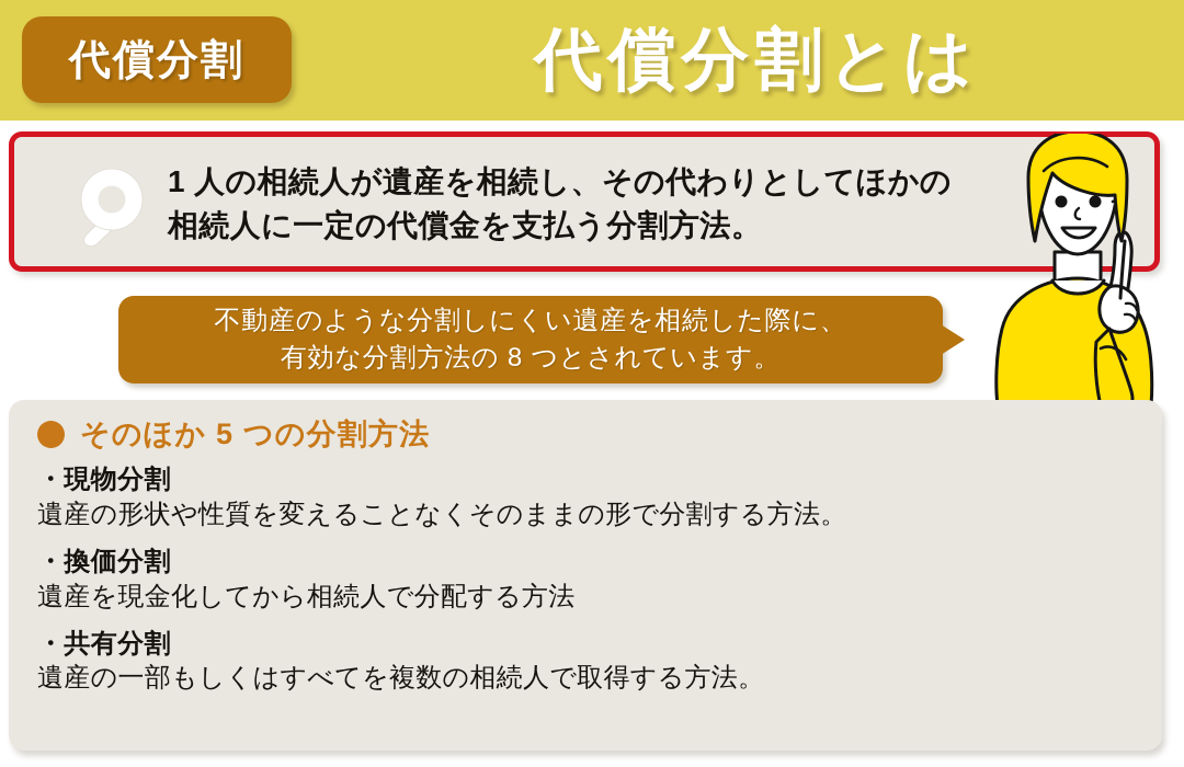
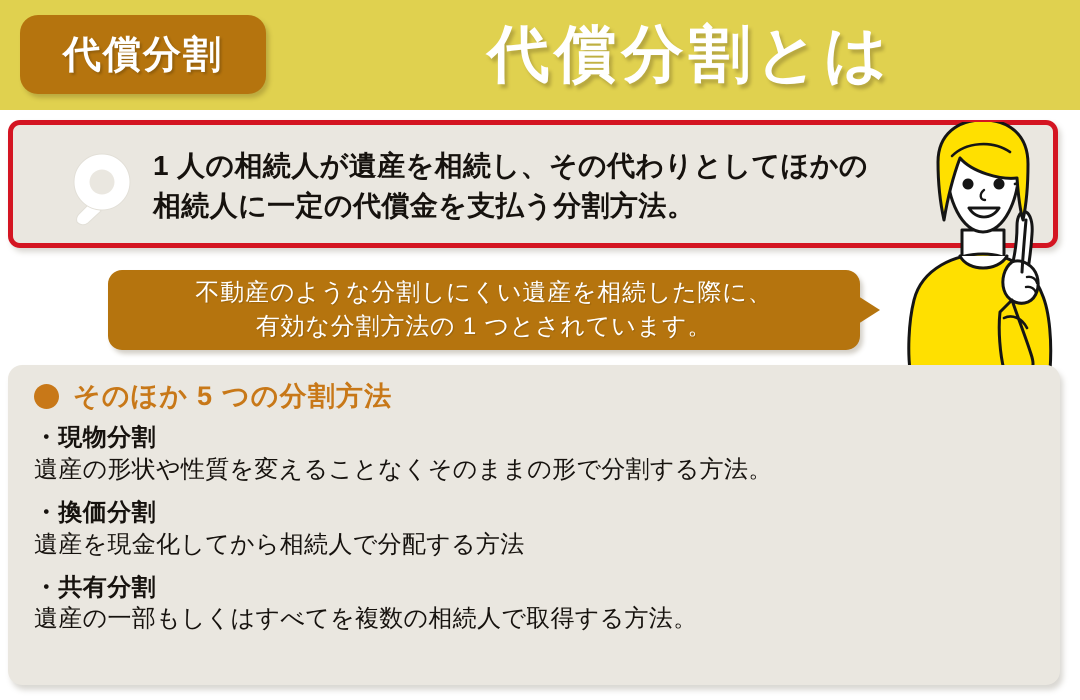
  代償分割
  代償分割とは
  1 人の相続人が遺産を相続し、その代わりとしてほかの
  相続人に一定の代償金を支払う分割方法。
  不動産のような分割しにくい遺産を相続した際に、
- 有効な分割方法の 8 つとされています。
+ 有効な分割方法の 1 つとされています。
  そのほか 5 つの分割方法
  ・現物分割
  遺産の形状や性質を変えることなくそのままの形で分割する方法。
  ・換価分割
  遺産を現金化してから相続人で分配する方法
  ・共有分割
  遺産の一部もしくはすべてを複数の相続人で取得する方法。
